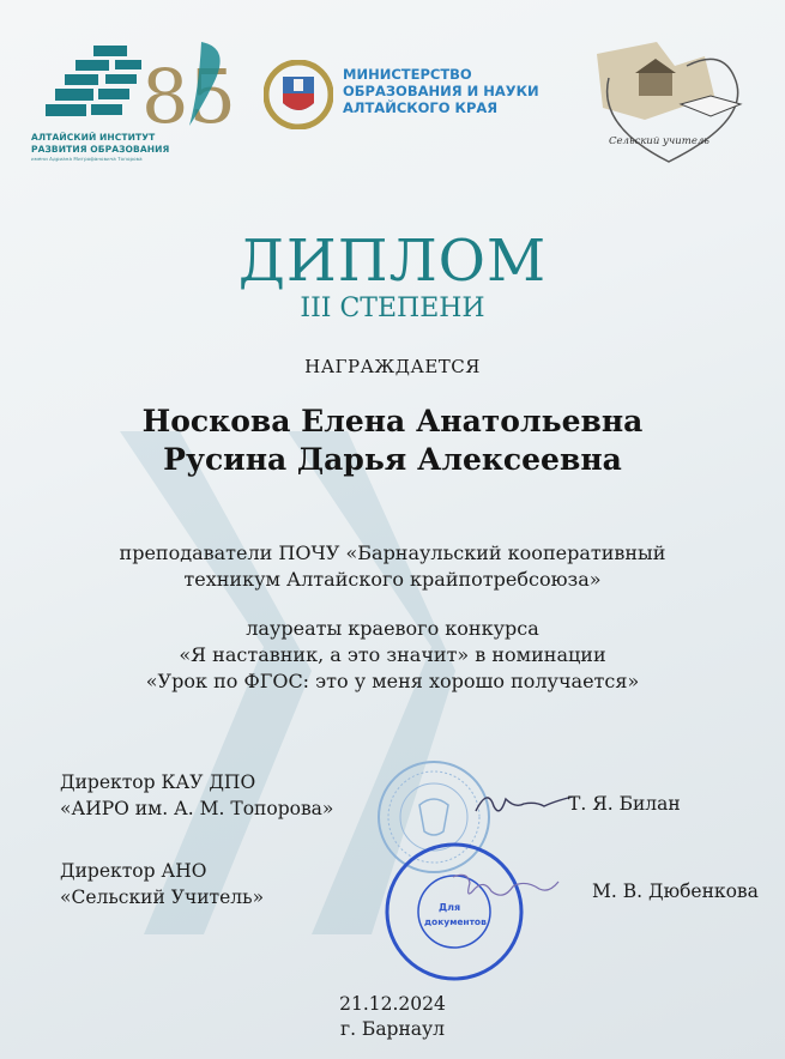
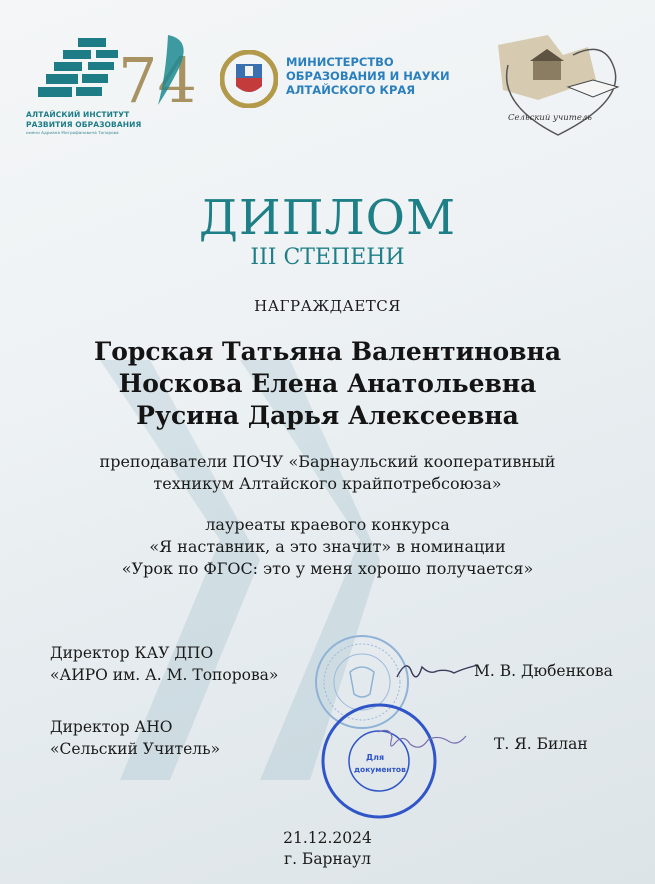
- 85
+ 74
  АЛТАЙСКИЙ ИНСТИТУТ
  РАЗВИТИЯ ОБРАЗОВАНИЯ
  МИНИСТЕРСТВО
  ОБРАЗОВАНИЯ И НАУКИ
  АЛТАЙСКОГО КРАЯ
  Сельский учитель
  ДИПЛОМ
  III СТЕПЕНИ
  НАГРАЖДАЕТСЯ
+ Горская Татьяна Валентиновна
  Носкова Елена Анатольевна
  Русина Дарья Алексеевна
  преподаватели ПОЧУ «Барнаульский кооперативный
  техникум Алтайского крайпотребсоюза»
  лауреаты краевого конкурса
  «Я наставник, а это значит» в номинации
  «Урок по ФГОС: это у меня хорошо получается»
  Для
  документов
  Директор КАУ ДПО
  «АИРО им. А. М. Топорова»
- Т. Я. Билан
+ М. В. Дюбенкова
  Директор АНО
  «Сельский Учитель»
- М. В. Дюбенкова
+ Т. Я. Билан
  21.12.2024
  г. Барнаул
